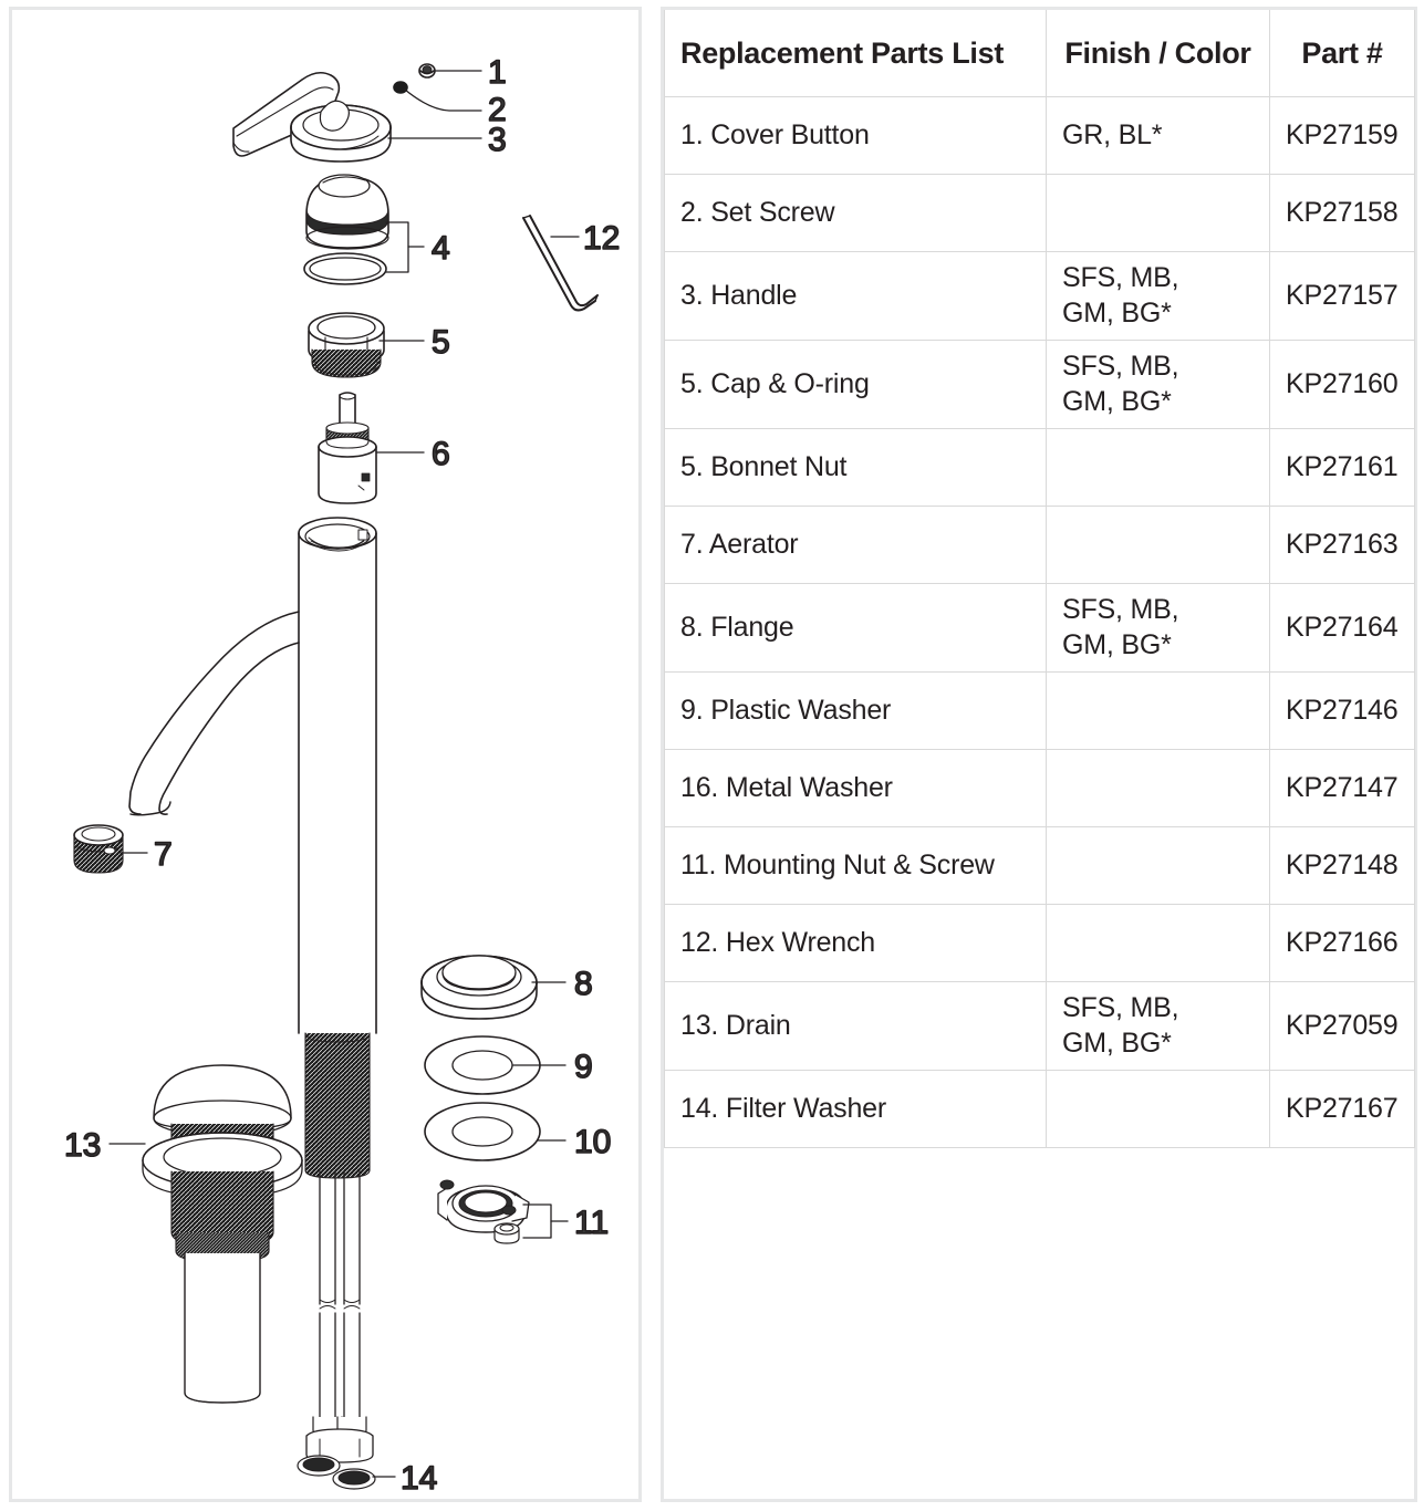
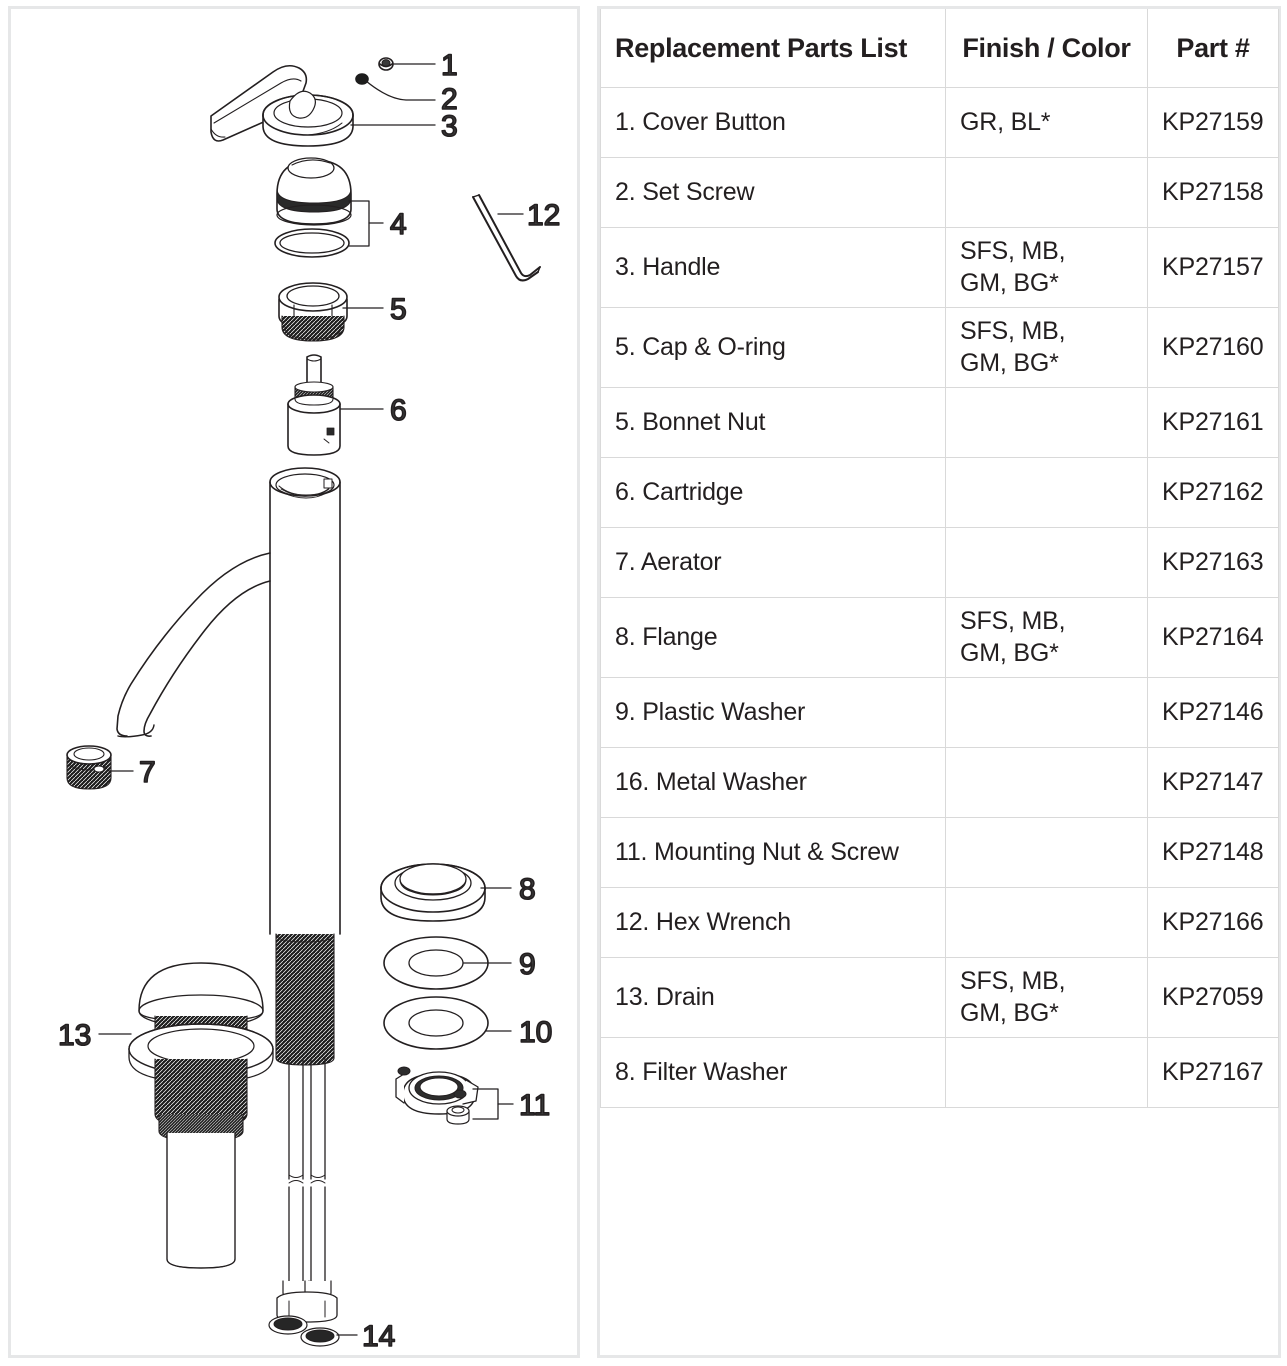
  1
  2
  3
  4
  12
  5
  6
  7
  8
  9
  10
  11
  14
  13
  Replacement Parts List	Finish / Color	Part #
  1. Cover Button	GR, BL*	KP27159
  2. Set Screw		KP27158
  3. Handle	SFS, MB, GM, BG*	KP27157
  5. Cap & O-ring	SFS, MB, GM, BG*	KP27160
  5. Bonnet Nut		KP27161
+ 6. Cartridge		KP27162
  7. Aerator		KP27163
  8. Flange	SFS, MB, GM, BG*	KP27164
  9. Plastic Washer		KP27146
  16. Metal Washer		KP27147
  11. Mounting Nut & Screw		KP27148
  12. Hex Wrench		KP27166
  13. Drain	SFS, MB, GM, BG*	KP27059
- 14. Filter Washer		KP27167
+ 8. Filter Washer		KP27167
